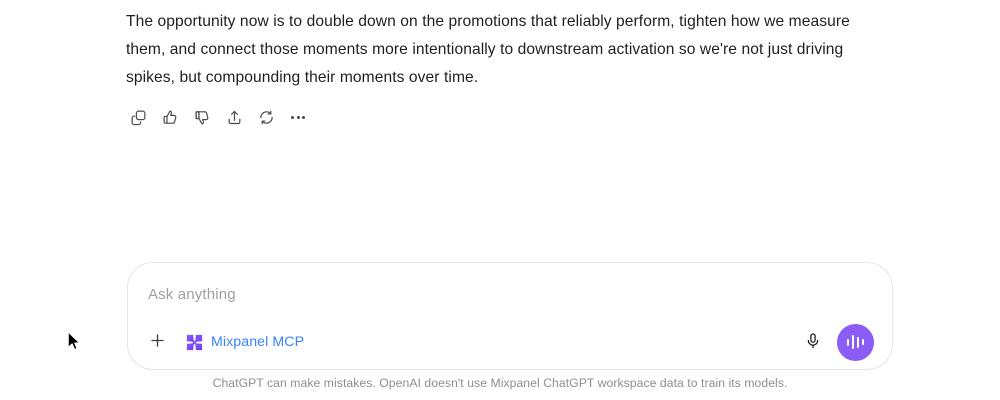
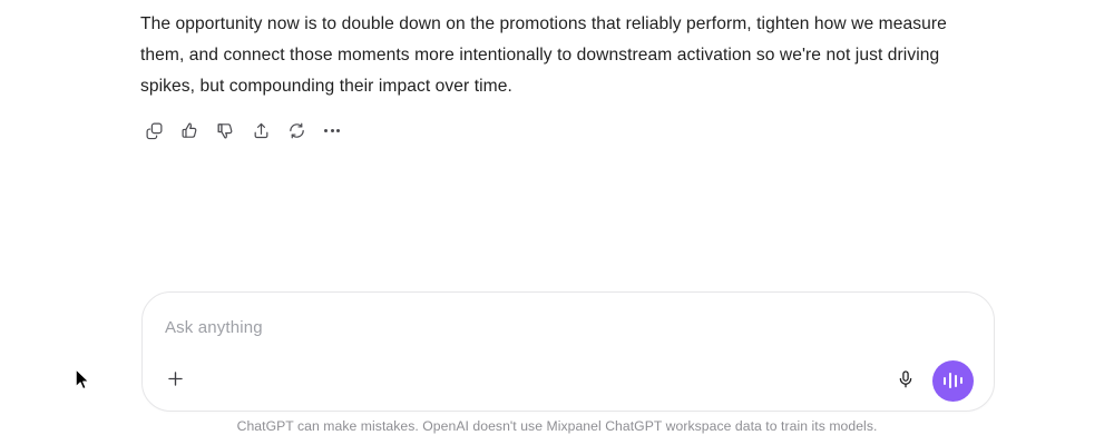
- The opportunity now is to double down on the promotions that reliably perform, tighten how we measure them, and connect those moments more intentionally to downstream activation so we're not just driving spikes, but compounding their moments over time.
+ The opportunity now is to double down on the promotions that reliably perform, tighten how we measure them, and connect those moments more intentionally to downstream activation so we're not just driving spikes, but compounding their impact over time.
  Ask anything
- Mixpanel MCP
  ChatGPT can make mistakes. OpenAI doesn't use Mixpanel ChatGPT workspace data to train its models.
